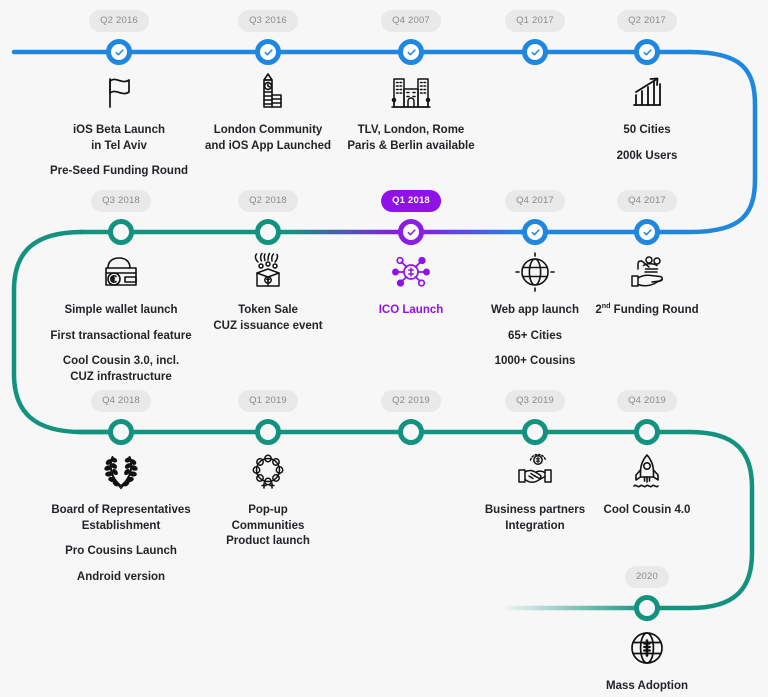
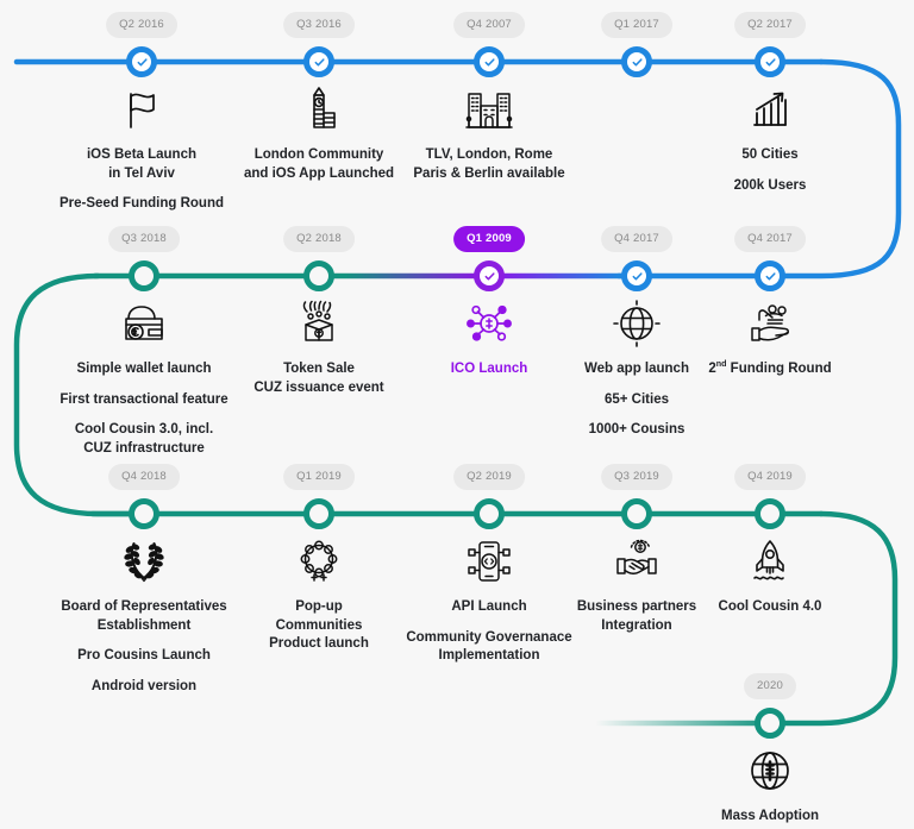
  Q2 2016
  Q3 2016
  Q4 2007
  Q1 2017
  Q2 2017
  iOS Beta Launch
  in Tel Aviv
  Pre-Seed Funding Round
  London Community
  and iOS App Launched
  TLV, London, Rome
  Paris & Berlin available
  50 Cities
  200k Users
  Q3 2018
  Q2 2018
- Q1 2018
+ Q1 2009
  Q4 2017
  Q4 2017
  Simple wallet launch
  First transactional feature
  Cool Cousin 3.0, incl.
  CUZ infrastructure
  Token Sale
  CUZ issuance event
  ICO Launch
  Web app launch
  65+ Cities
  1000+ Cousins
  2nd Funding Round
  Q4 2018
  Q1 2019
  Q2 2019
  Q3 2019
  Q4 2019
  Board of Representatives
  Establishment
  Pro Cousins Launch
  Android version
  Pop-up
  Communities
  Product launch
+ API Launch
+ Community Governanace
+ Implementation
  Business partners
  Integration
  Cool Cousin 4.0
  2020
  Mass Adoption
